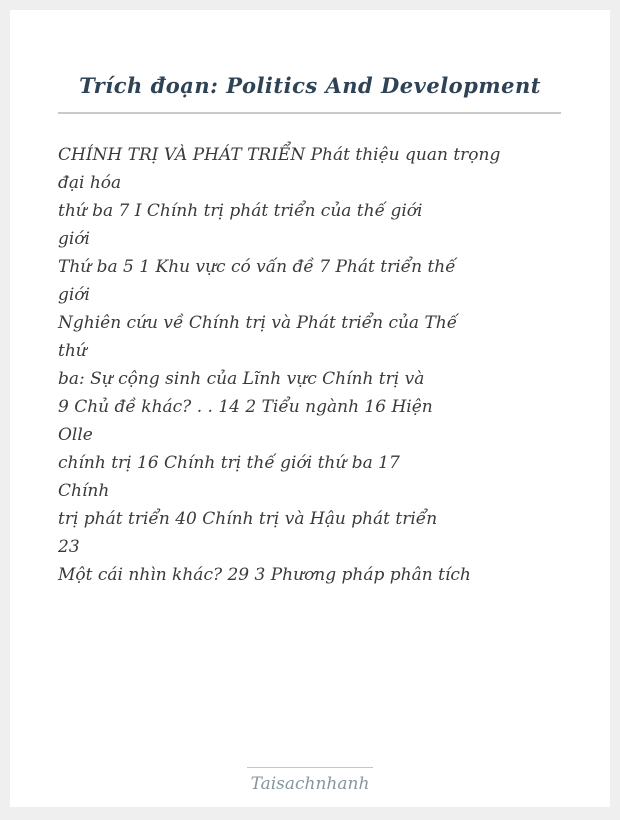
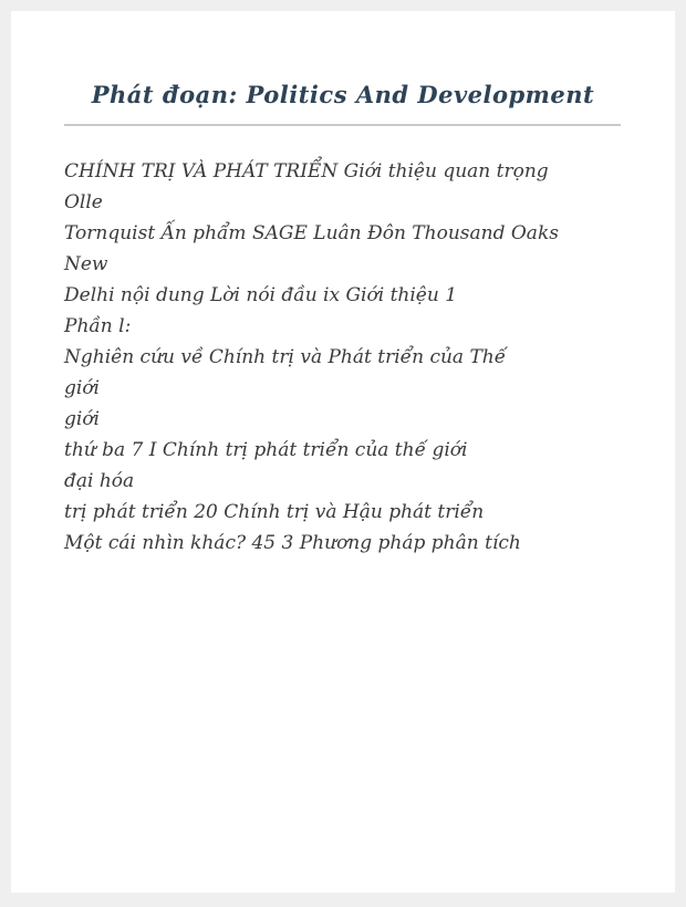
- Trích đoạn: Politics And Development
+ Phát đoạn: Politics And Development
- CHÍNH TRỊ VÀ PHÁT TRIỂN Phát thiệu quan trọng
+ CHÍNH TRỊ VÀ PHÁT TRIỂN Giới thiệu quan trọng
- đại hóa
+ Olle
+ Tornquist Ấn phẩm SAGE Luân Đôn Thousand Oaks
+ New
+ Delhi nội dung Lời nói đầu ix Giới thiệu 1
+ Phần l:
- thứ ba 7 I Chính trị phát triển của thế giới
+ Nghiên cứu về Chính trị và Phát triển của Thế
  giới
- Thứ ba 5 1 Khu vực có vấn đề 7 Phát triển thế
  giới
- Nghiên cứu về Chính trị và Phát triển của Thế
+ thứ ba 7 I Chính trị phát triển của thế giới
- thứ
- ba: Sự cộng sinh của Lĩnh vực Chính trị và
- 9 Chủ đề khác? . . 14 2 Tiểu ngành 16 Hiện
- Olle
+ đại hóa
- chính trị 16 Chính trị thế giới thứ ba 17
- Chính
- trị phát triển 40 Chính trị và Hậu phát triển
+ trị phát triển 20 Chính trị và Hậu phát triển
- 23
- Một cái nhìn khác? 29 3 Phương pháp phân tích
+ Một cái nhìn khác? 45 3 Phương pháp phân tích
- Taisachnhanh
